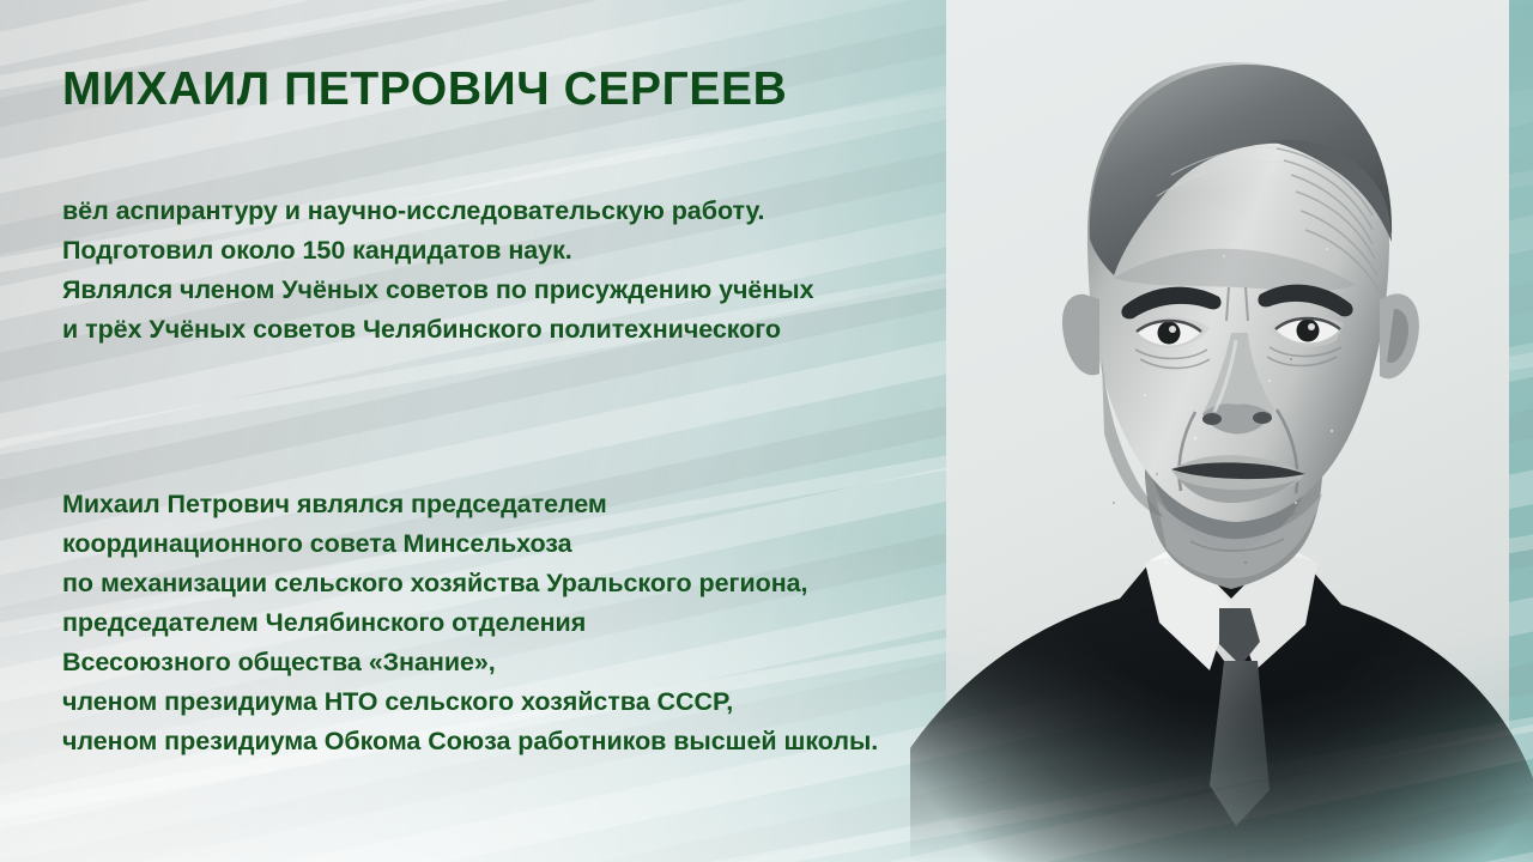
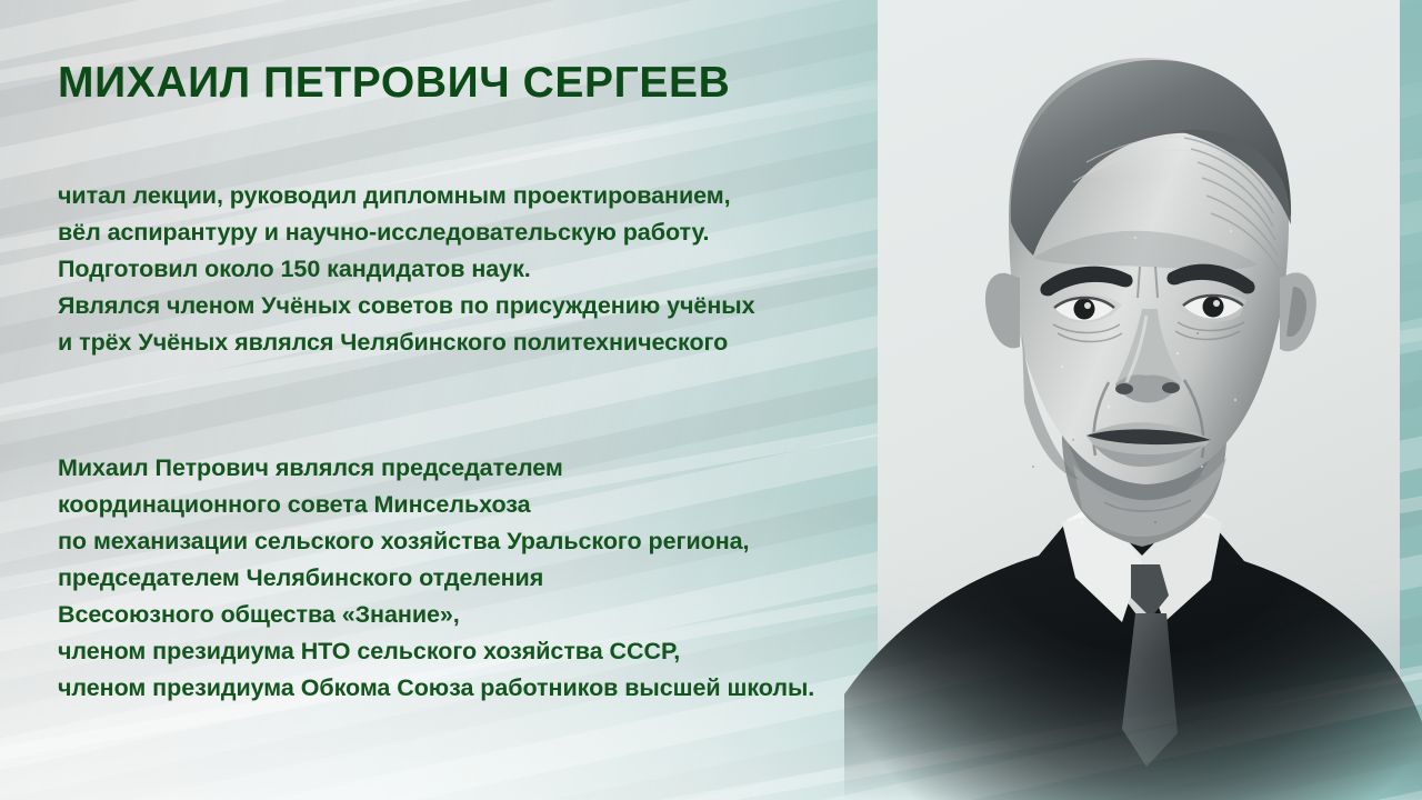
  МИХАИЛ ПЕТРОВИЧ СЕРГЕЕВ
+ читал лекции, руководил дипломным проектированием,
  вёл аспирантуру и научно-исследовательскую работу.
  Подготовил около 150 кандидатов наук.
  Являлся членом Учёных советов по присуждению учёных
- и трёх Учёных советов Челябинского политехнического
+ и трёх Учёных являлся Челябинского политехнического
  Михаил Петрович являлся председателем
  координационного совета Минсельхоза
  по механизации сельского хозяйства Уральского региона,
  председателем Челябинского отделения
  Всесоюзного общества «Знание»,
  членом президиума НТО сельского хозяйства СССР,
  членом президиума Обкома Союза работников высшей школы.
